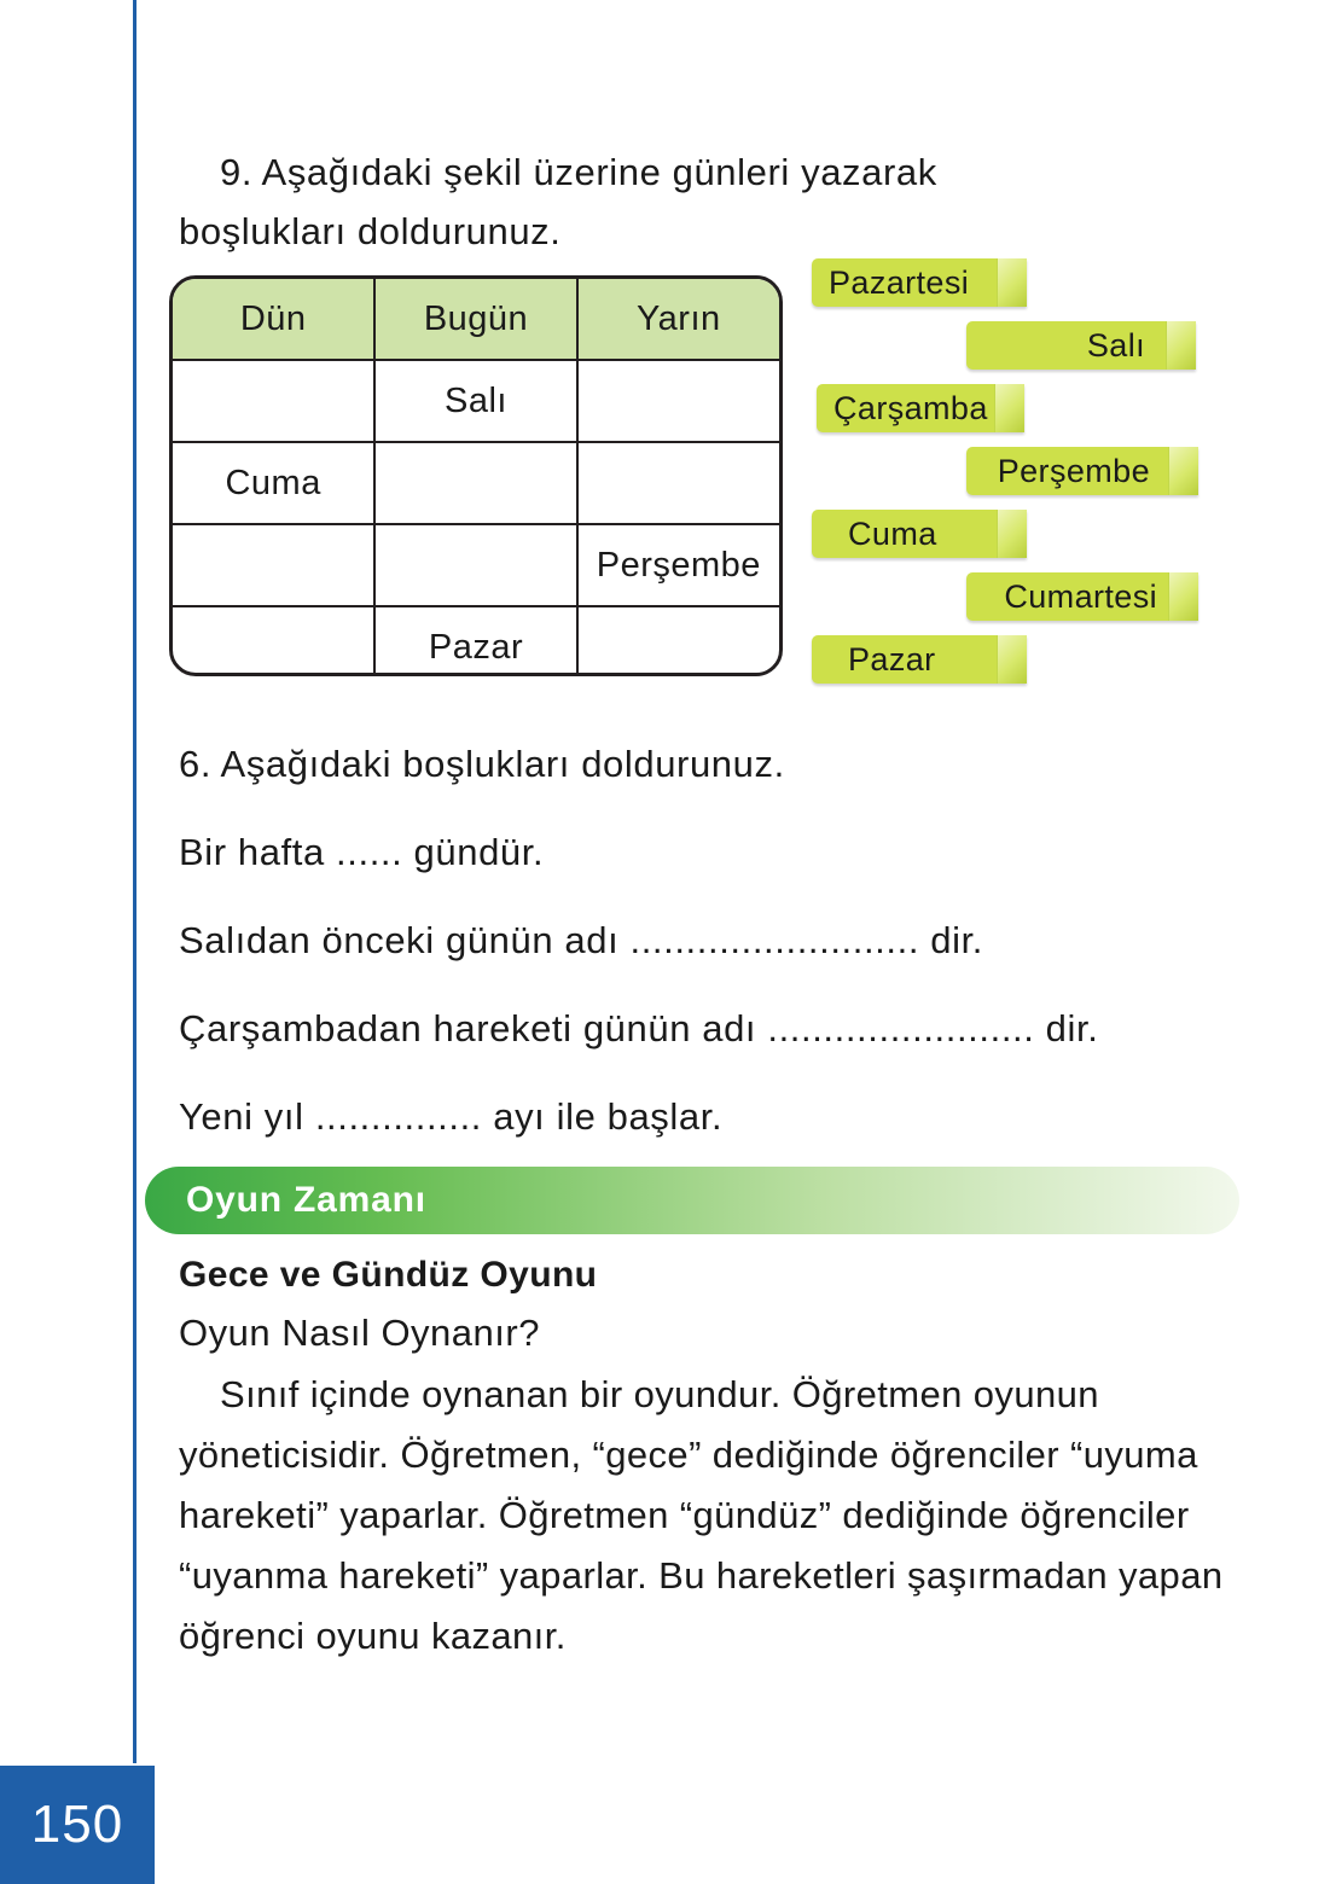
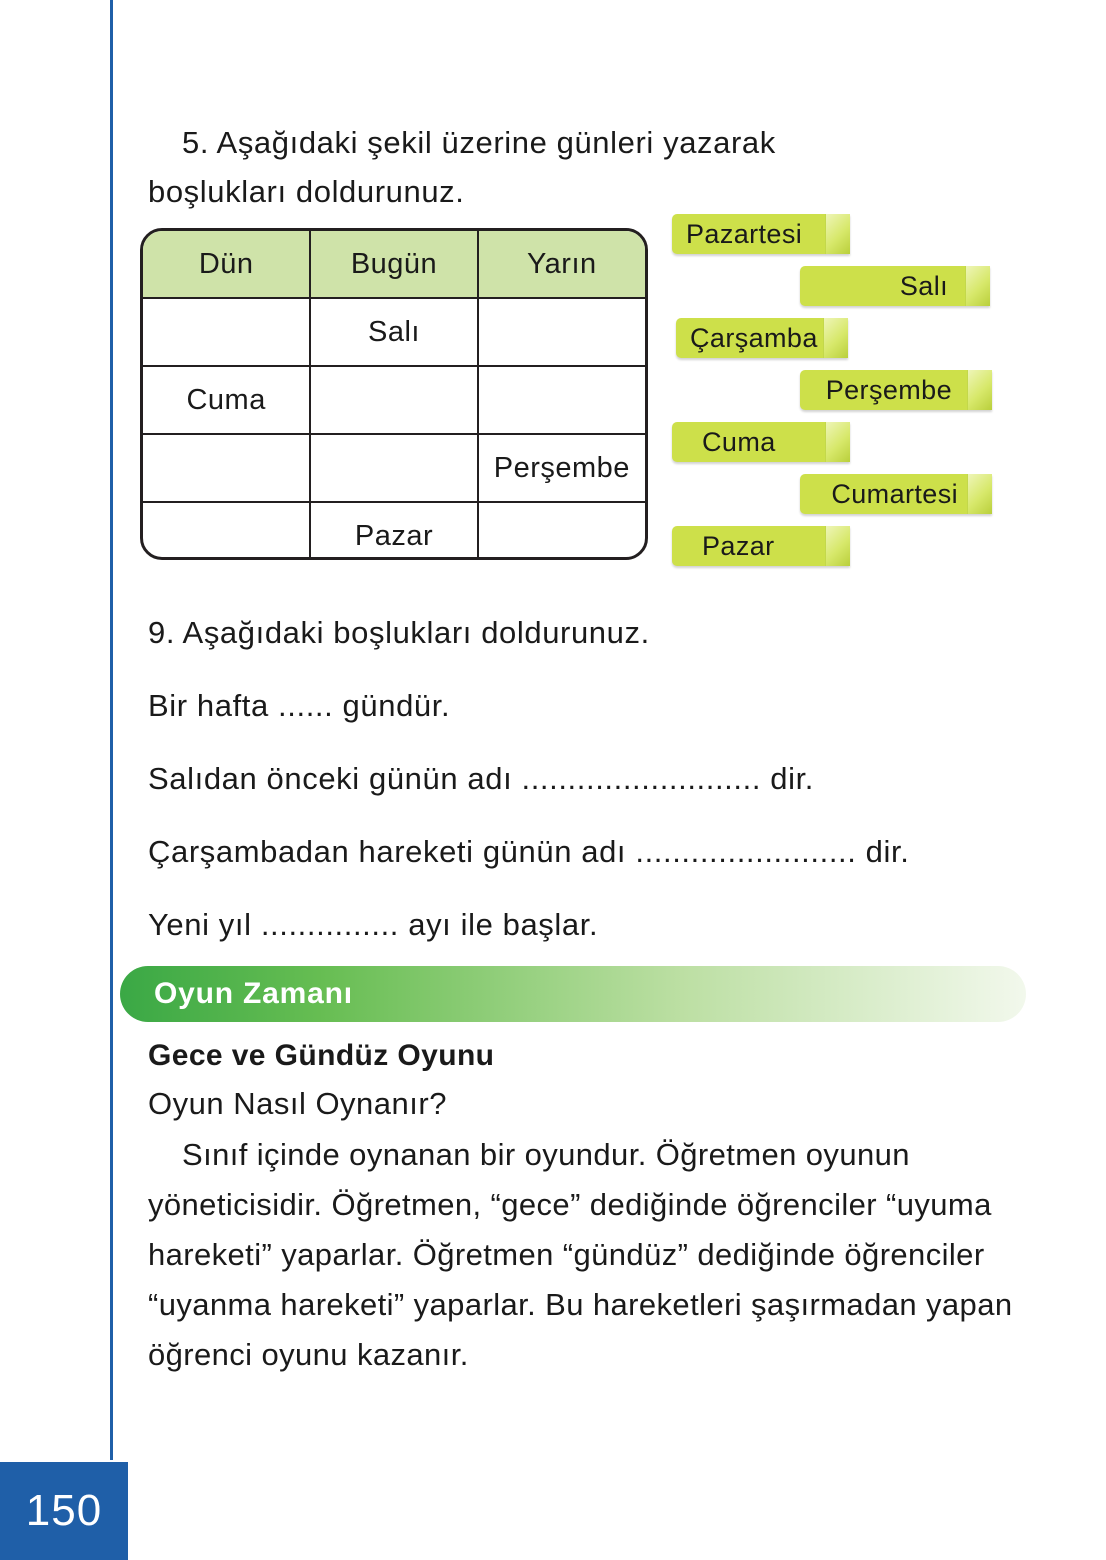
- 9. Aşağıdaki şekil üzerine günleri yazarak
+ 5. Aşağıdaki şekil üzerine günleri yazarak
  boşlukları doldurunuz.
  Dün	Bugün	Yarın
  	Salı
  Cuma
  		Perşembe
  	Pazar
  Pazartesi
  Salı
  Çarşamba
  Perşembe
  Cuma
  Cumartesi
  Pazar
- 6. Aşağıdaki boşlukları doldurunuz.
+ 9. Aşağıdaki boşlukları doldurunuz.
  Bir hafta ...... gündür.
  Salıdan önceki günün adı .......................... dir.
  Çarşambadan hareketi günün adı ........................ dir.
  Yeni yıl ............... ayı ile başlar.
  Oyun Zamanı
  Gece ve Gündüz Oyunu
  Oyun Nasıl Oynanır?
  Sınıf içinde oynanan bir oyundur. Öğretmen oyunun yöneticisidir. Öğretmen, “gece” dediğinde öğrenciler “uyuma hareketi” yaparlar. Öğretmen “gündüz” dediğinde öğrenciler “uyanma hareketi” yaparlar. Bu hareketleri şaşırmadan yapan öğrenci oyunu kazanır.
  150
